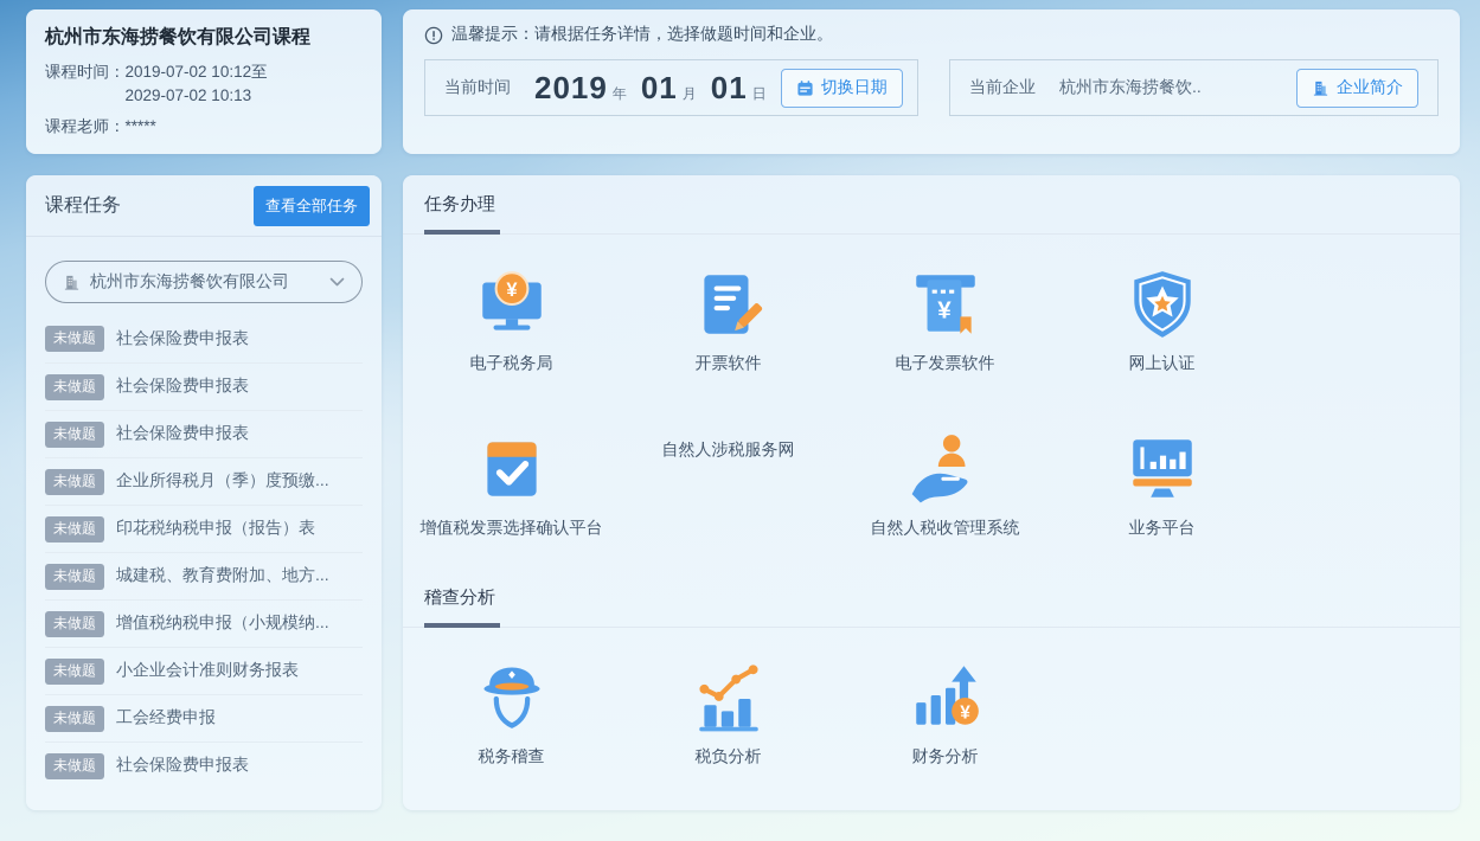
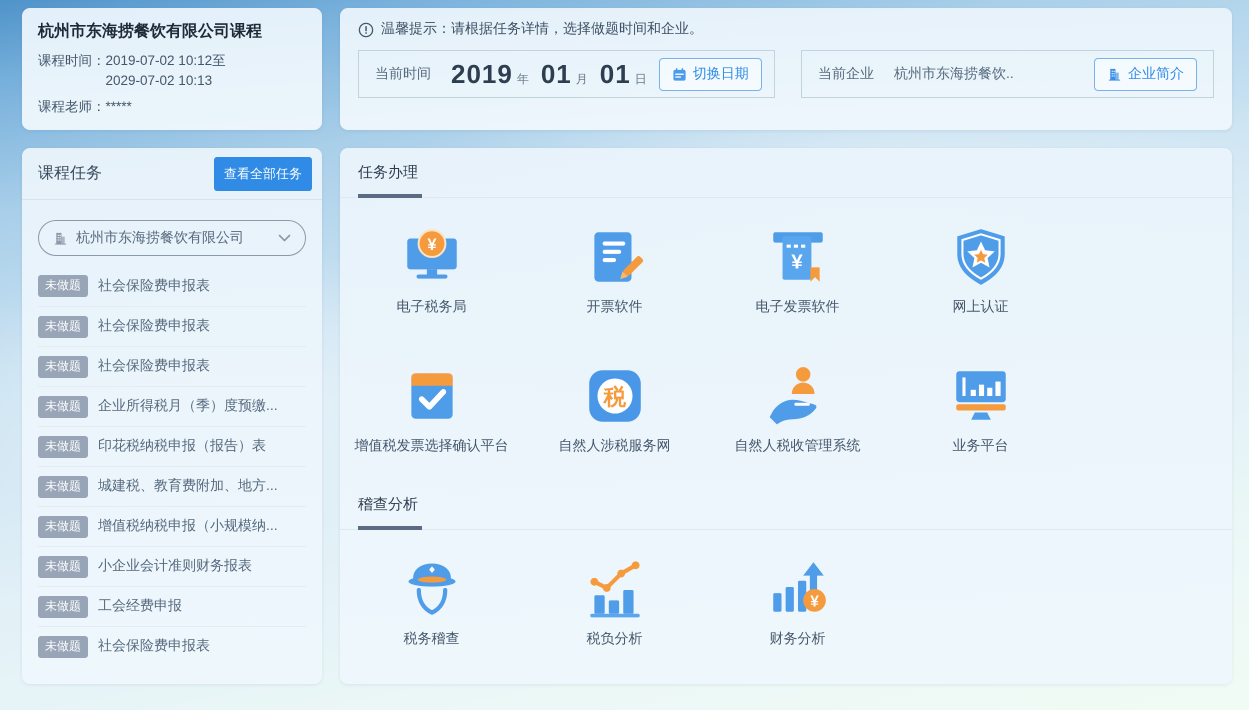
  杭州市东海捞餐饮有限公司课程
  课程时间：
  2019-07-02 10:12至
  2029-07-02 10:13
  课程老师：
  *****
  温馨提示：请根据任务详情，选择做题时间和企业。
  当前时间
  2019
  年
  01
  月
  01
  日
  切换日期
  当前企业
  杭州市东海捞餐饮..
  企业简介
  课程任务
  查看全部任务
  杭州市东海捞餐饮有限公司
  未做题
  社会保险费申报表
  未做题
  社会保险费申报表
  未做题
  社会保险费申报表
  未做题
  企业所得税月（季）度预缴...
  未做题
  印花税纳税申报（报告）表
  未做题
  城建税、教育费附加、地方...
  未做题
  增值税纳税申报（小规模纳...
  未做题
  小企业会计准则财务报表
  未做题
  工会经费申报
  未做题
  社会保险费申报表
  任务办理
  ¥
  电子税务局
  开票软件
  ¥
  电子发票软件
  网上认证
  增值税发票选择确认平台
+ 税
  自然人涉税服务网
  自然人税收管理系统
  业务平台
  稽查分析
  税务稽查
  税负分析
  ¥
  财务分析
